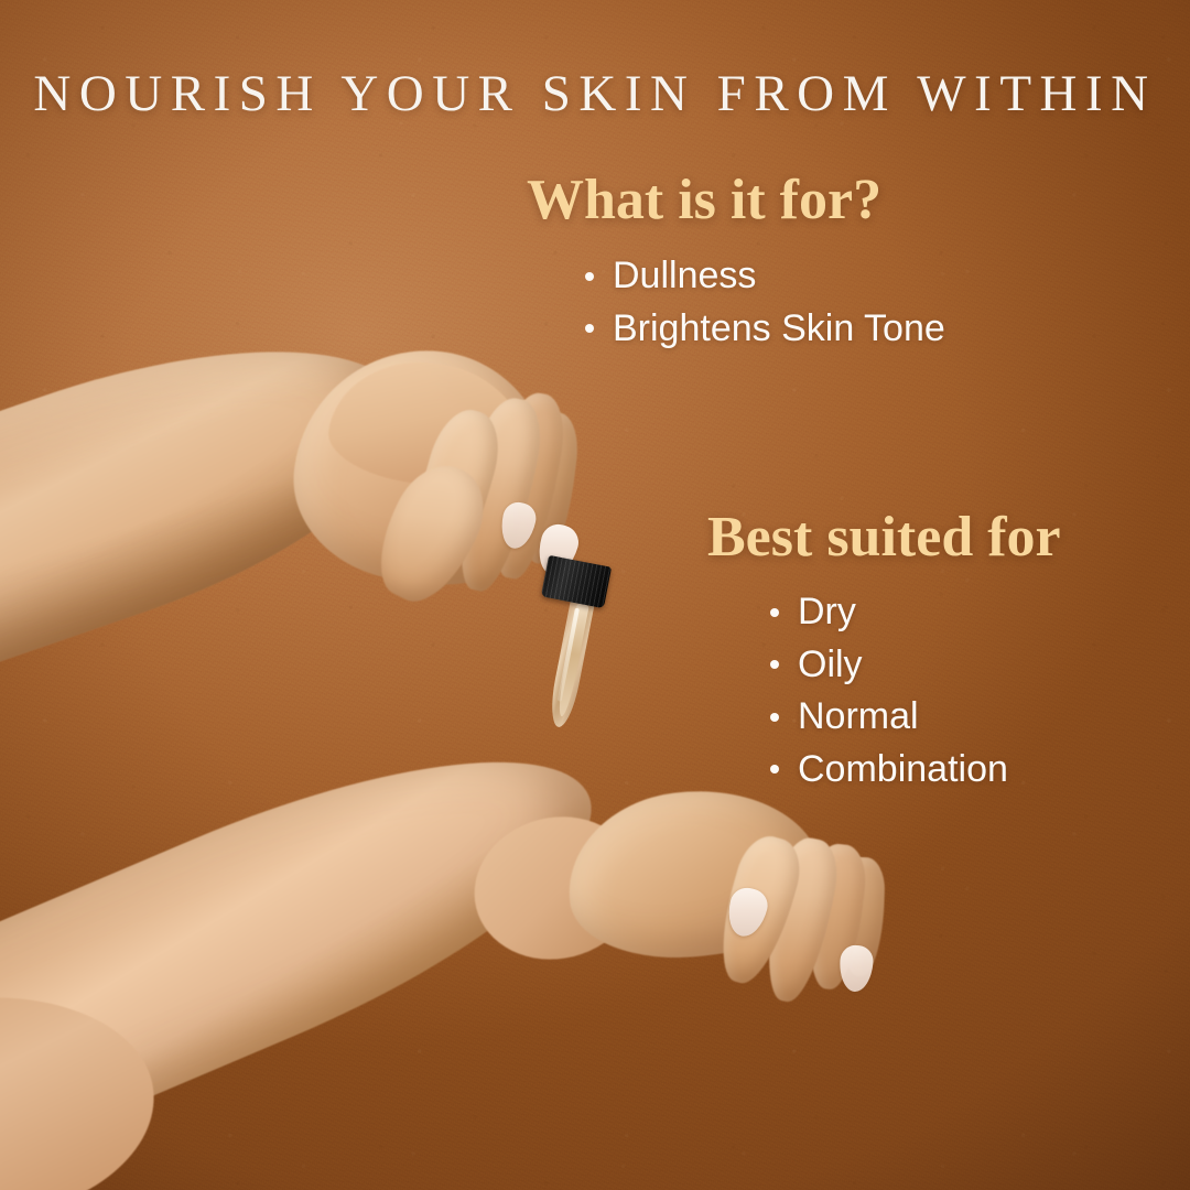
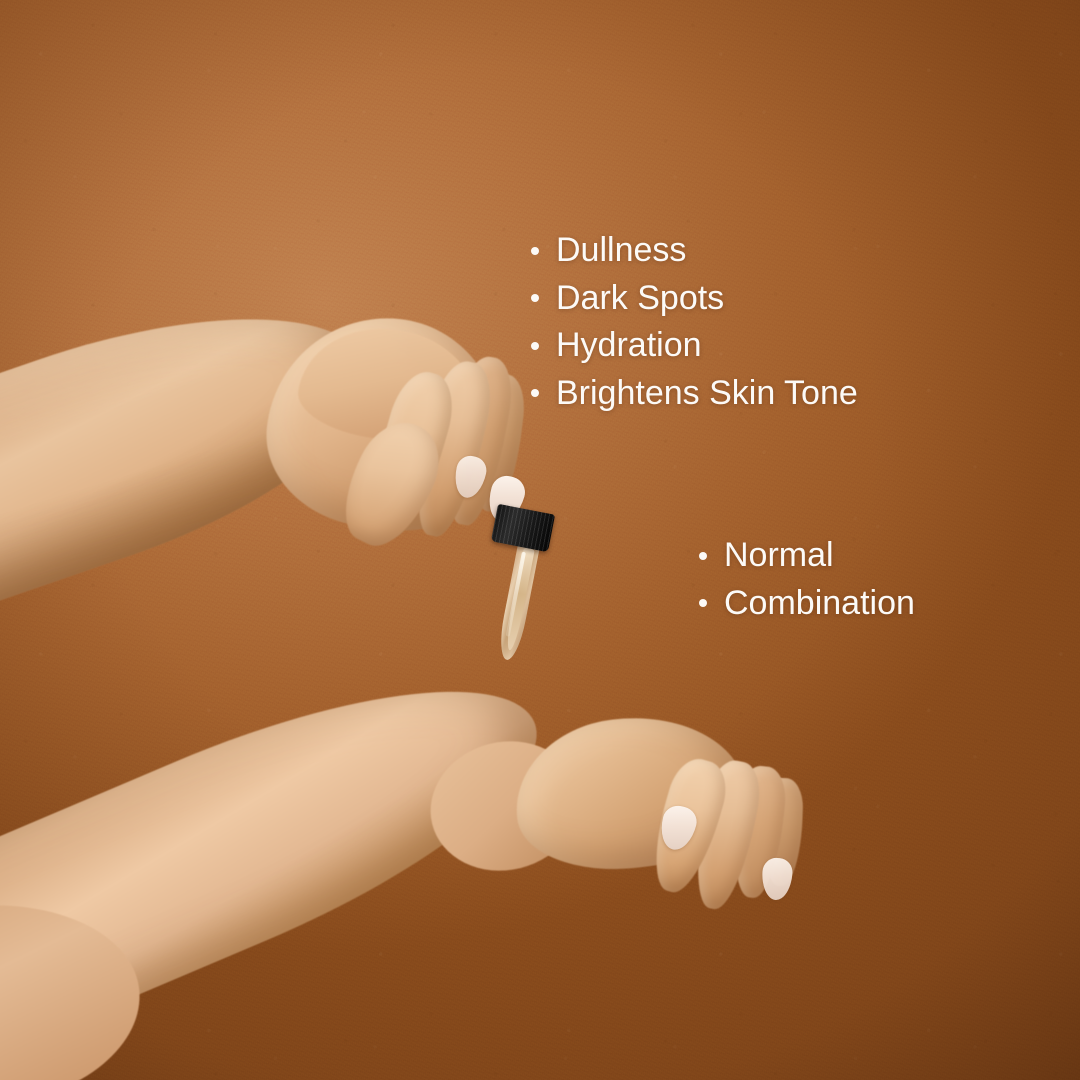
- NOURISH YOUR SKIN FROM WITHIN
- What is it for?
  Dullness
+ Dark Spots
+ Hydration
  Brightens Skin Tone
- Best suited for
- Dry
- Oily
  Normal
  Combination
